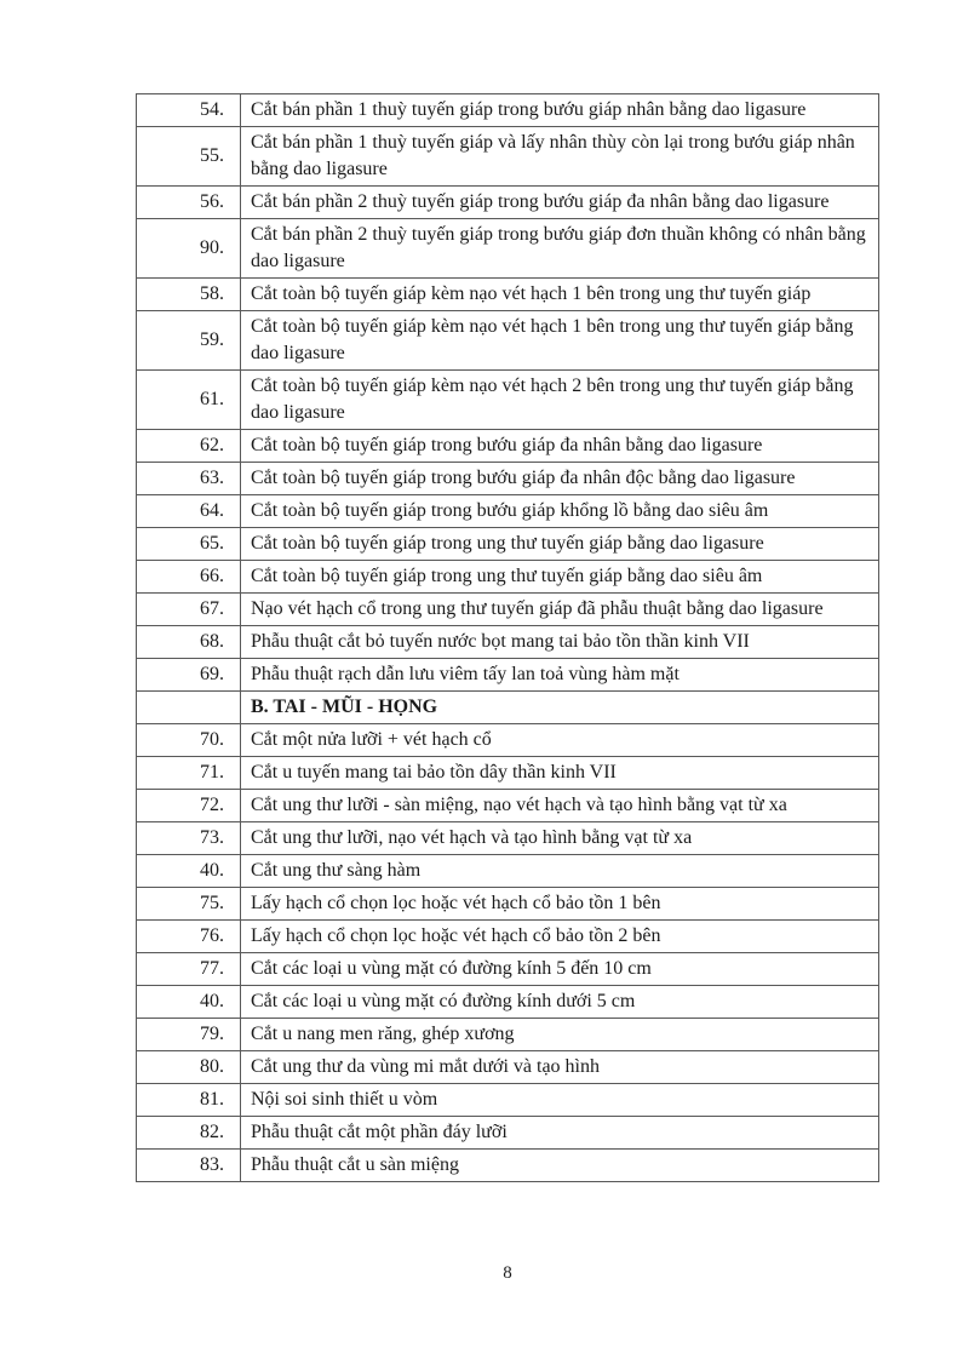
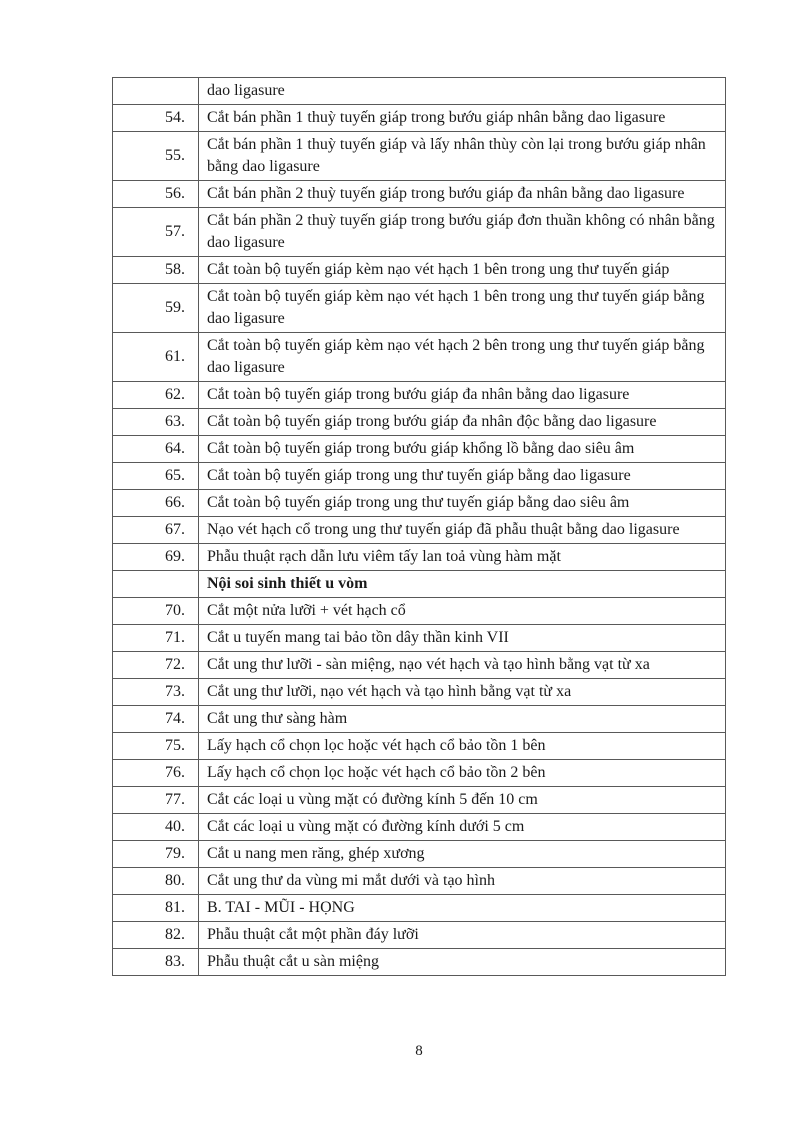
+ 	dao ligasure
  54.	Cắt bán phần 1 thuỳ tuyến giáp trong bướu giáp nhân bằng dao ligasure
  55.	Cắt bán phần 1 thuỳ tuyến giáp và lấy nhân thùy còn lại trong bướu giáp nhân bằng dao ligasure
  56.	Cắt bán phần 2 thuỳ tuyến giáp trong bướu giáp đa nhân bằng dao ligasure
- 90.	Cắt bán phần 2 thuỳ tuyến giáp trong bướu giáp đơn thuần không có nhân bằng dao ligasure
+ 57.	Cắt bán phần 2 thuỳ tuyến giáp trong bướu giáp đơn thuần không có nhân bằng dao ligasure
  58.	Cắt toàn bộ tuyến giáp kèm nạo vét hạch 1 bên trong ung thư tuyến giáp
  59.	Cắt toàn bộ tuyến giáp kèm nạo vét hạch 1 bên trong ung thư tuyến giáp bằng dao ligasure
  61.	Cắt toàn bộ tuyến giáp kèm nạo vét hạch 2 bên trong ung thư tuyến giáp bằng dao ligasure
  62.	Cắt toàn bộ tuyến giáp trong bướu giáp đa nhân bằng dao ligasure
  63.	Cắt toàn bộ tuyến giáp trong bướu giáp đa nhân độc bằng dao ligasure
  64.	Cắt toàn bộ tuyến giáp trong bướu giáp khổng lồ bằng dao siêu âm
  65.	Cắt toàn bộ tuyến giáp trong ung thư tuyến giáp bằng dao ligasure
  66.	Cắt toàn bộ tuyến giáp trong ung thư tuyến giáp bằng dao siêu âm
  67.	Nạo vét hạch cổ trong ung thư tuyến giáp đã phẫu thuật bằng dao ligasure
- 68.	Phẫu thuật cắt bỏ tuyến nước bọt mang tai bảo tồn thần kinh VII
  69.	Phẫu thuật rạch dẫn lưu viêm tấy lan toả vùng hàm mặt
- 	B. TAI - MŨI - HỌNG
+ 	Nội soi sinh thiết u vòm
  70.	Cắt một nửa lưỡi + vét hạch cổ
  71.	Cắt u tuyến mang tai bảo tồn dây thần kinh VII
  72.	Cắt ung thư lưỡi - sàn miệng, nạo vét hạch và tạo hình bằng vạt từ xa
  73.	Cắt ung thư lưỡi, nạo vét hạch và tạo hình bằng vạt từ xa
- 40.	Cắt ung thư sàng hàm
+ 74.	Cắt ung thư sàng hàm
  75.	Lấy hạch cổ chọn lọc hoặc vét hạch cổ bảo tồn 1 bên
  76.	Lấy hạch cổ chọn lọc hoặc vét hạch cổ bảo tồn 2 bên
  77.	Cắt các loại u vùng mặt có đường kính 5 đến 10 cm
  40.	Cắt các loại u vùng mặt có đường kính dưới 5 cm
  79.	Cắt u nang men răng, ghép xương
  80.	Cắt ung thư da vùng mi mắt dưới và tạo hình
- 81.	Nội soi sinh thiết u vòm
+ 81.	B. TAI - MŨI - HỌNG
  82.	Phẫu thuật cắt một phần đáy lưỡi
  83.	Phẫu thuật cắt u sàn miệng
  8
